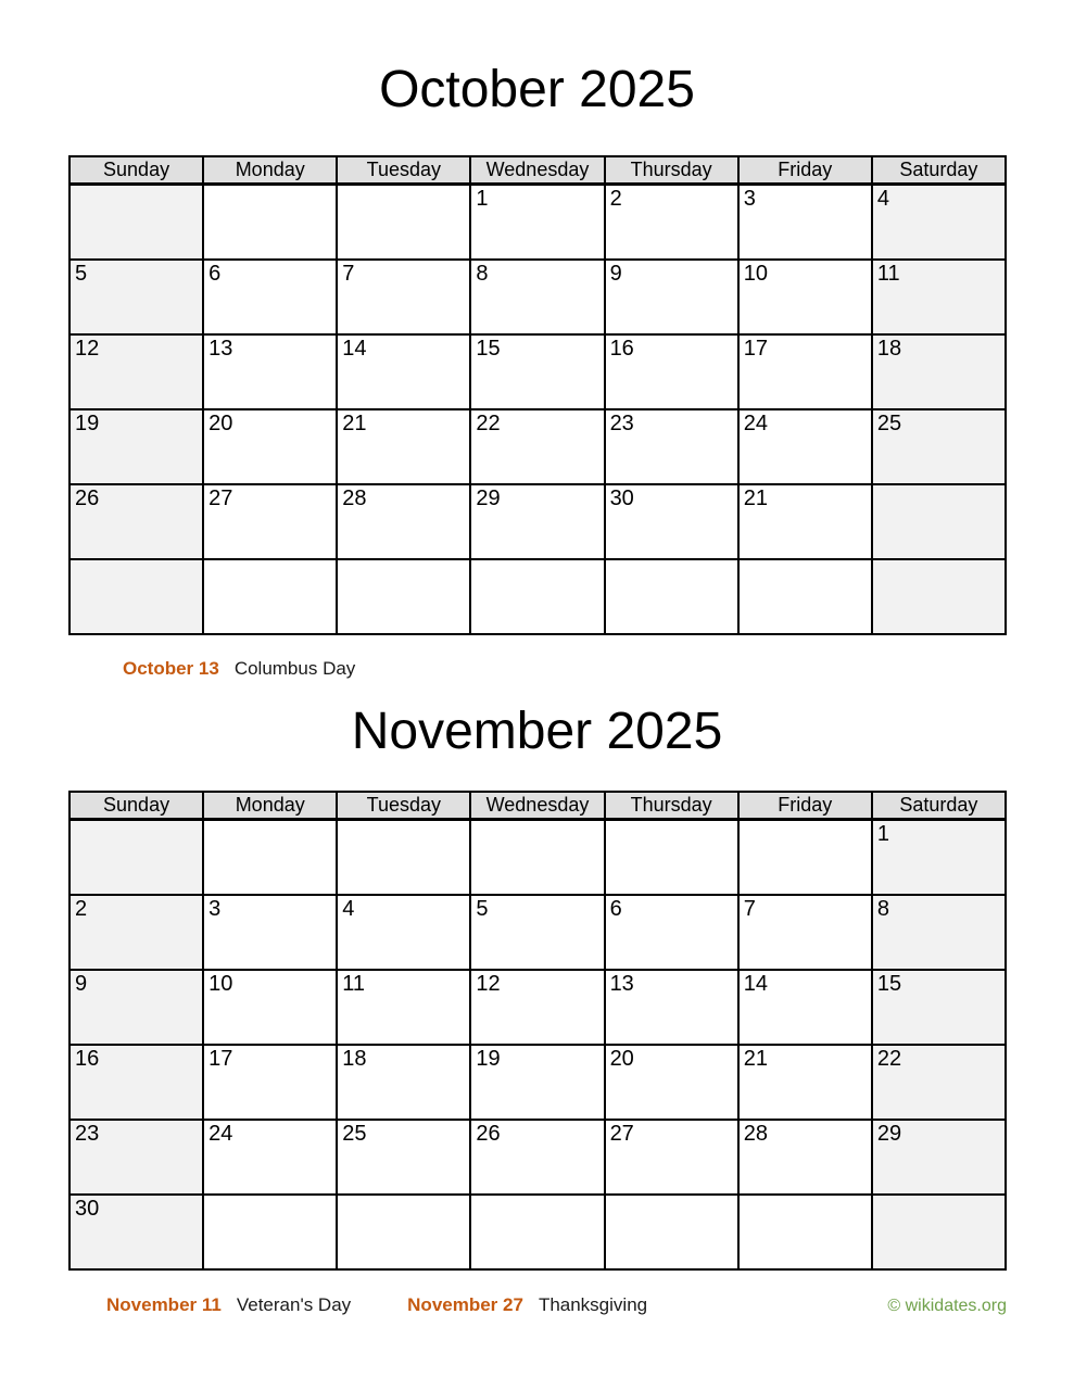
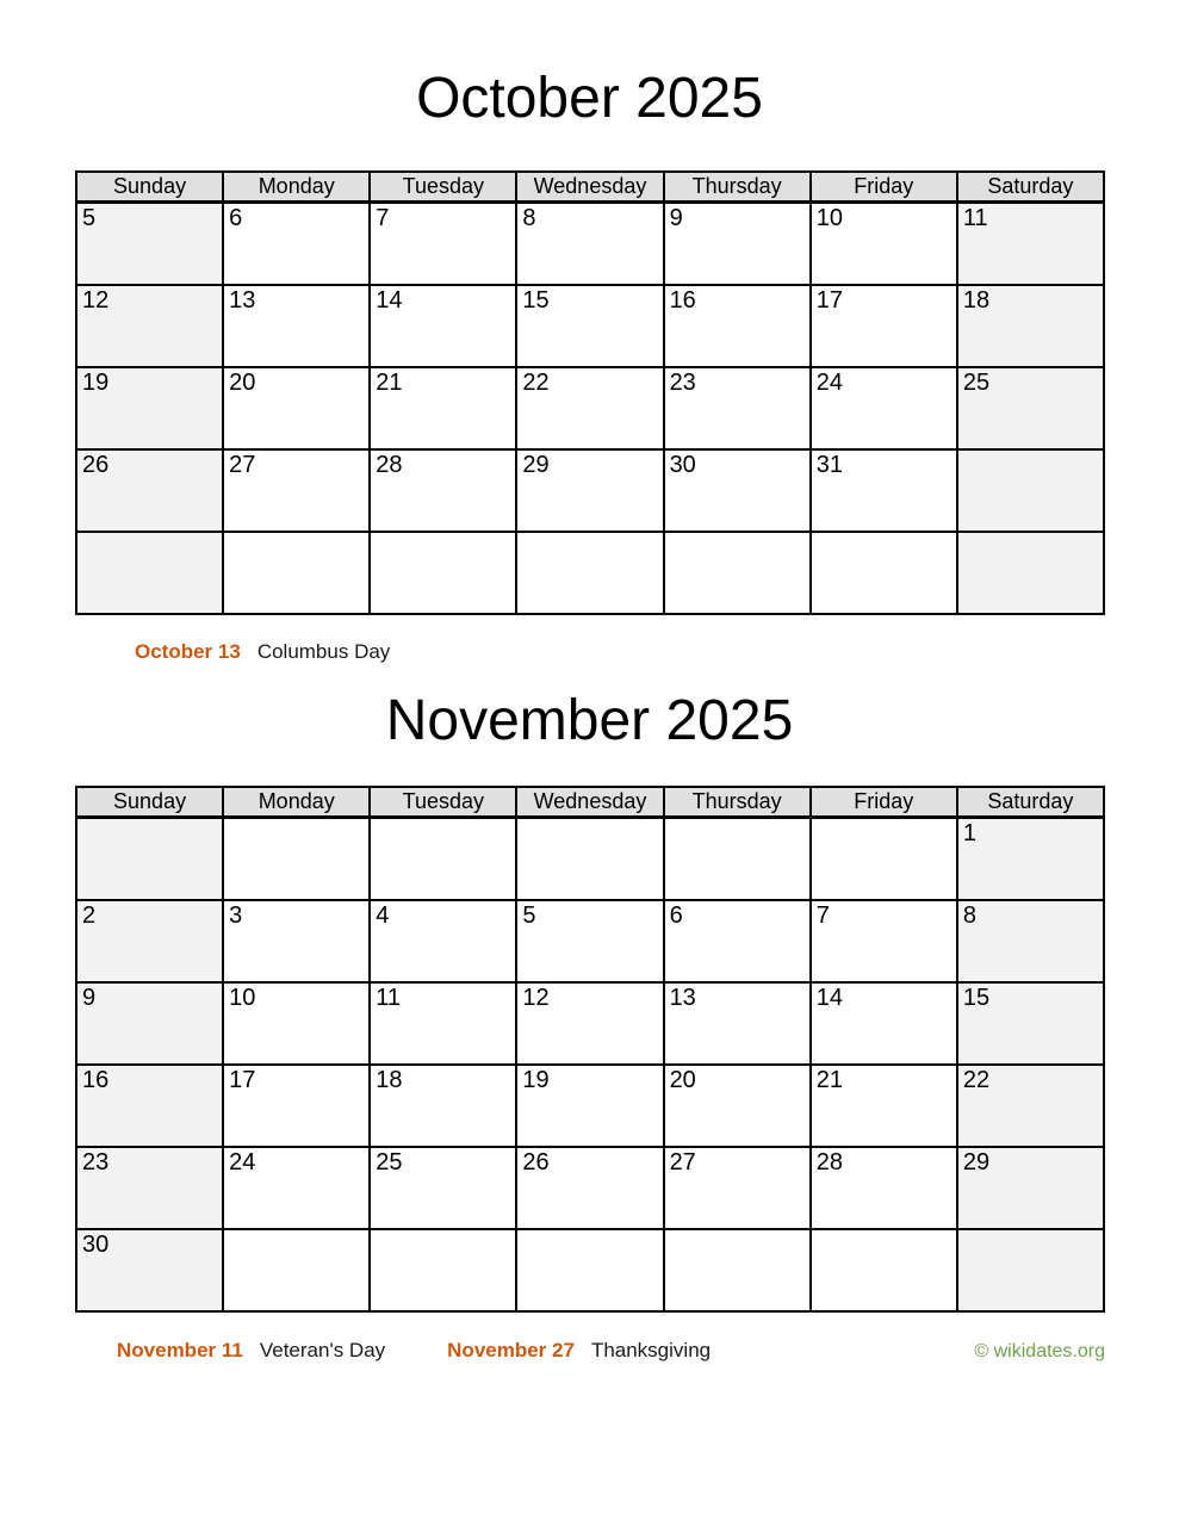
  October 2025
  Sunday	Monday	Tuesday	Wednesday	Thursday	Friday	Saturday
- 			1	2	3	4
  5	6	7	8	9	10	11
  12	13	14	15	16	17	18
  19	20	21	22	23	24	25
- 26	27	28	29	30	21
+ 26	27	28	29	30	31
  October 13
  Columbus Day
  November 2025
  Sunday	Monday	Tuesday	Wednesday	Thursday	Friday	Saturday
  						1
  2	3	4	5	6	7	8
  9	10	11	12	13	14	15
  16	17	18	19	20	21	22
  23	24	25	26	27	28	29
  30
  November 11
  Veteran's Day
  November 27
  Thanksgiving
  © wikidates.org
